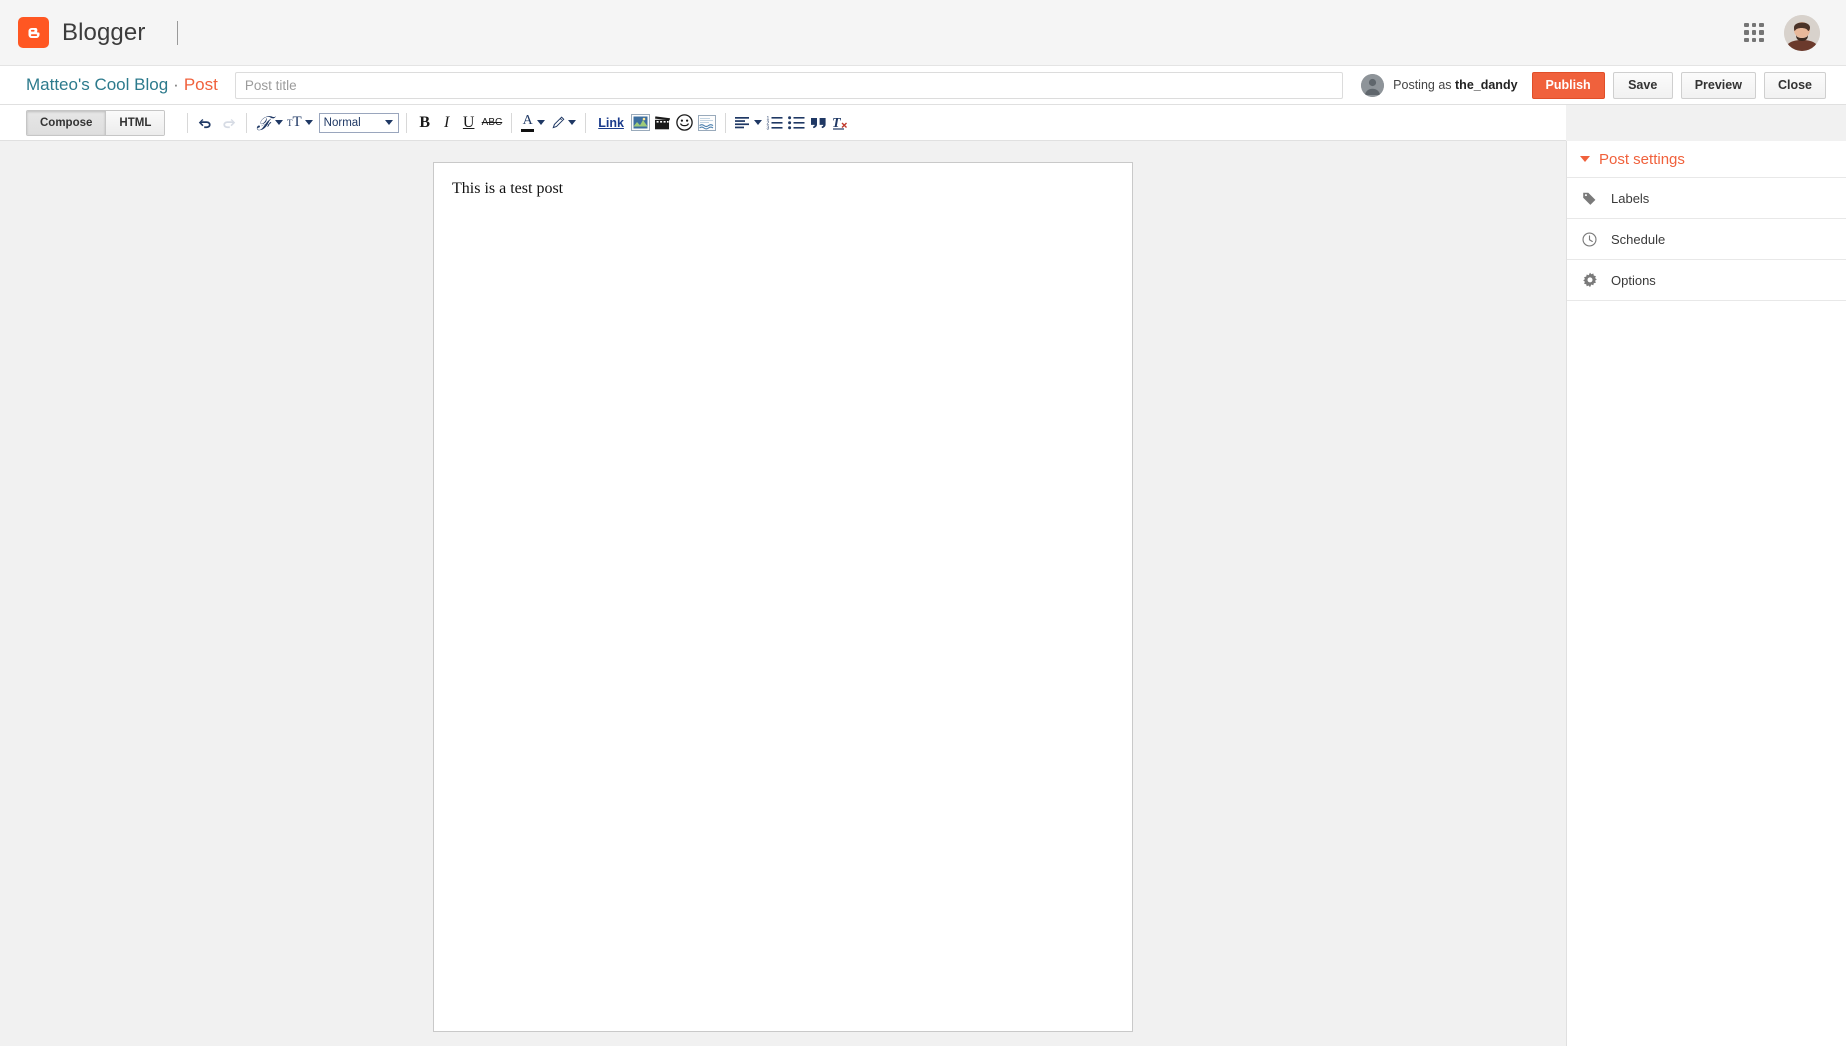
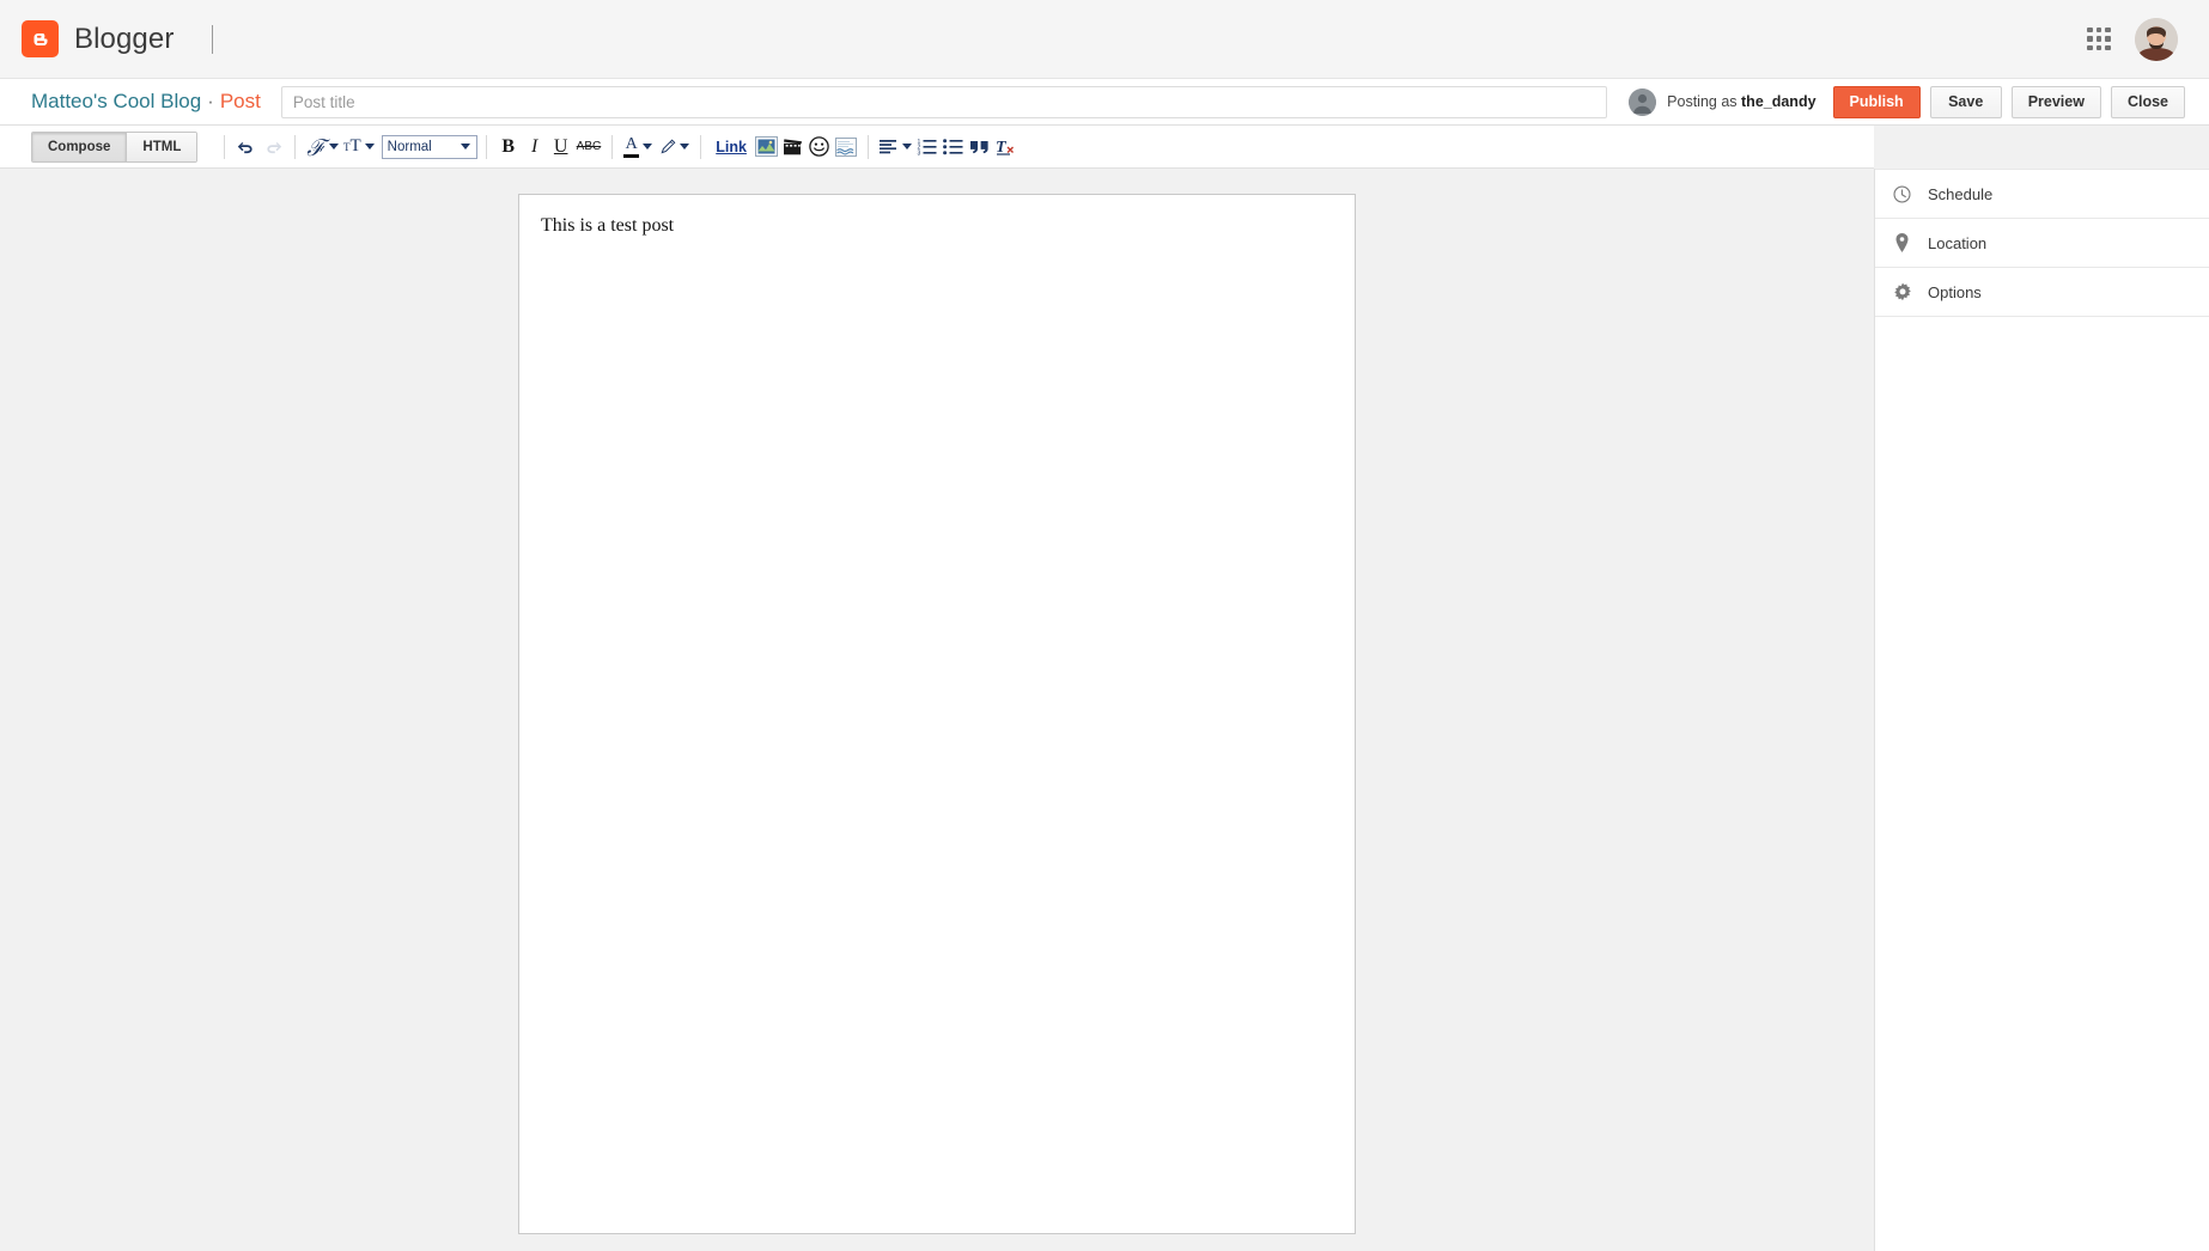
  Blogger
  Matteo's Cool Blog
  ·
  Post
  Post title
  Posting as the_dandy
  Publish
  Save
  Preview
  Close
  Compose
  HTML
  ℱ
  T
  T
  Normal
  B
  I
  U
  ABC
  A
  Link
  T
  This is a test post
- Post settings
- Labels
  Schedule
+ Location
  Options
